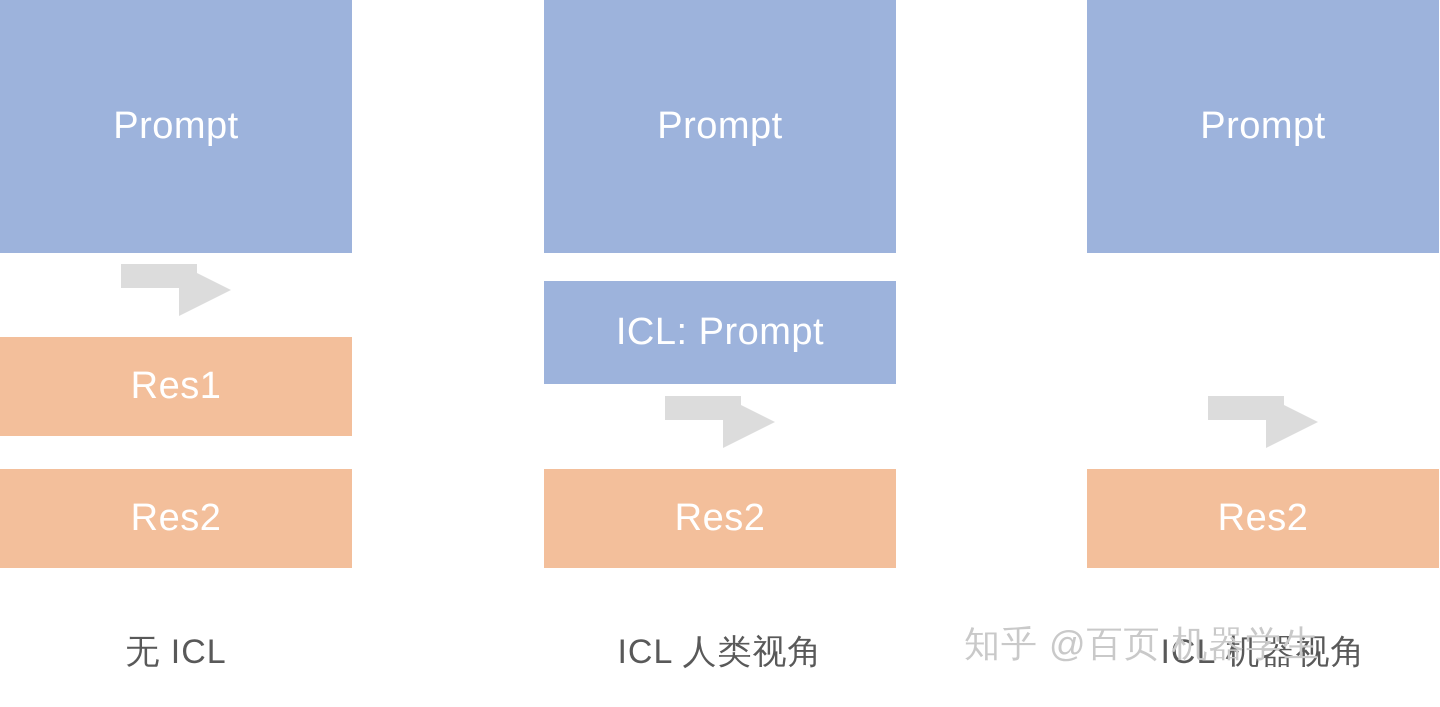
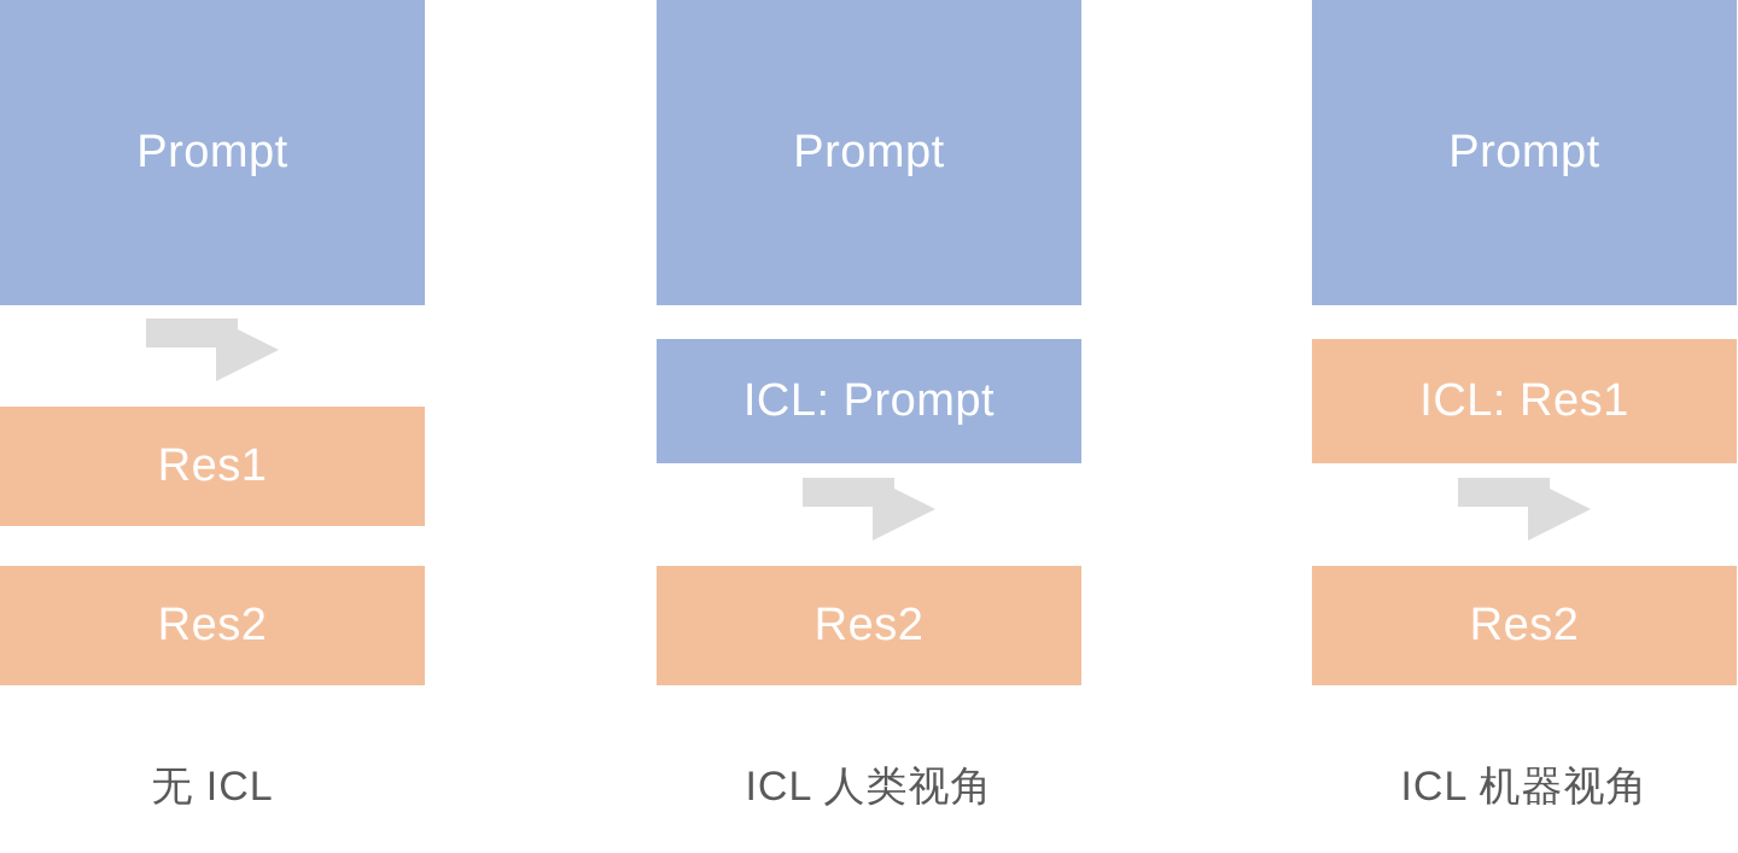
  Prompt
  Res1
  Res2
  无 ICL
  Prompt
  ICL: Prompt
  Res2
  ICL 人类视角
  Prompt
+ ICL: Res1
  Res2
  ICL 机器视角
- 知乎 @百页 机器学生
